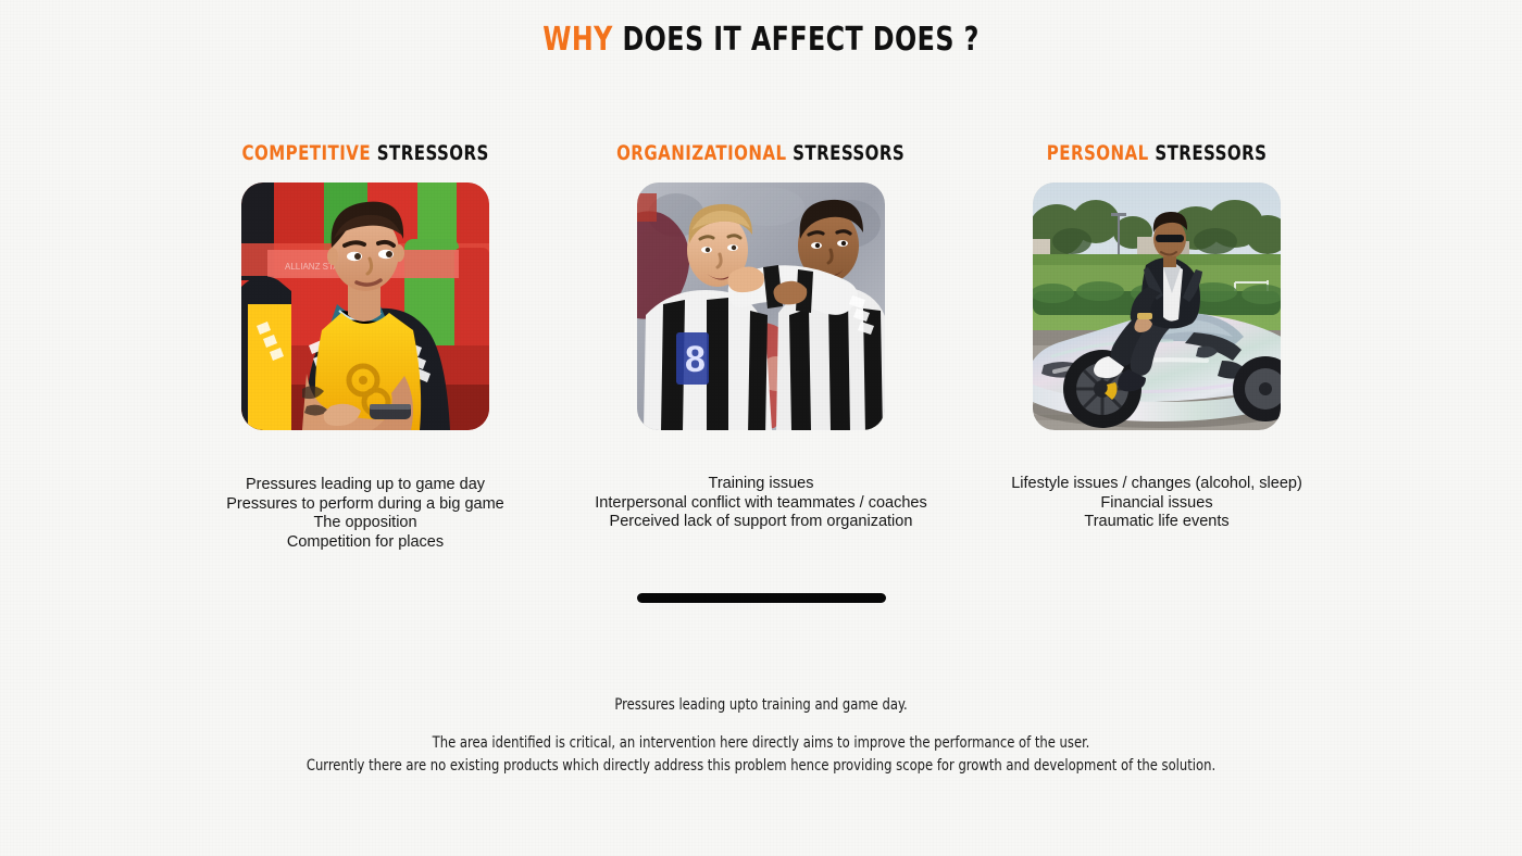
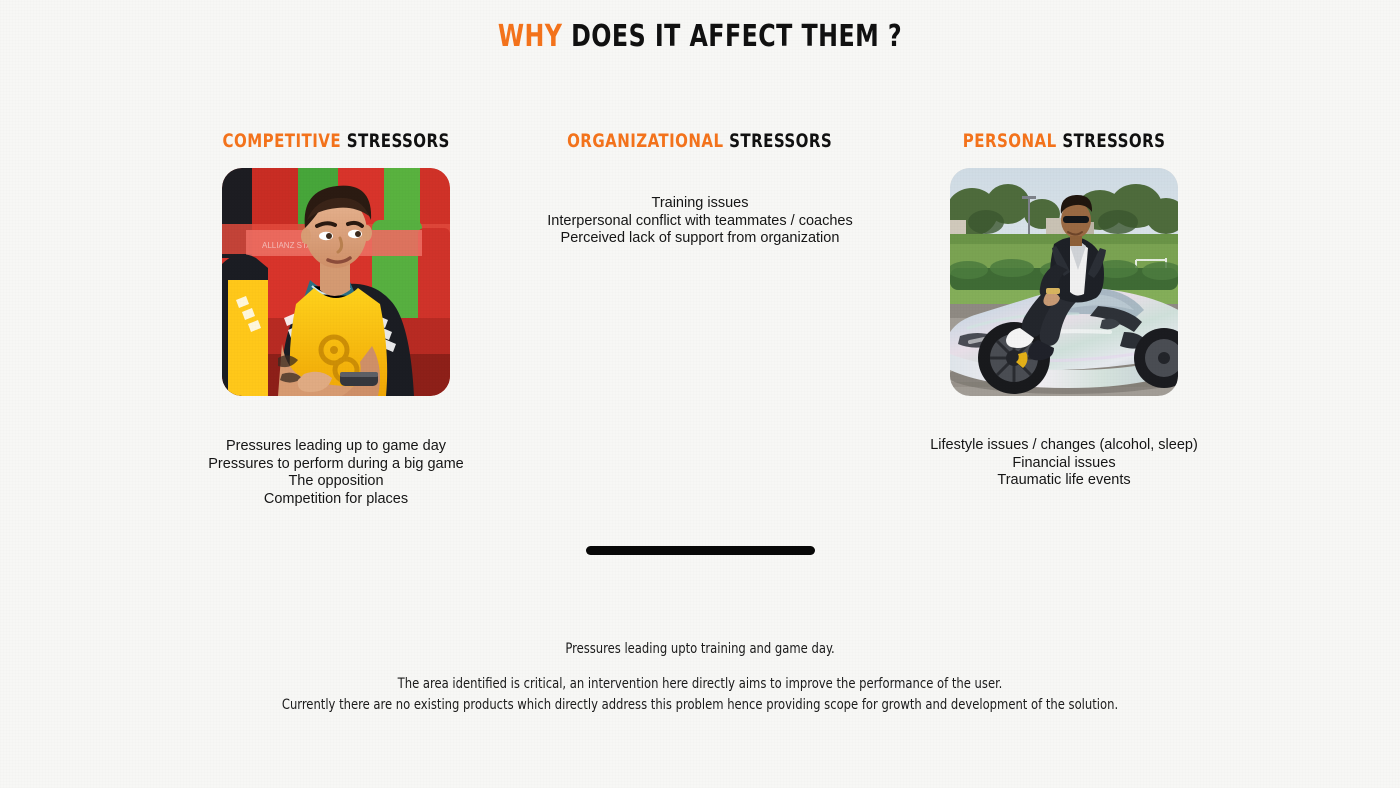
- WHY DOES IT AFFECT DOES ?
+ WHY DOES IT AFFECT THEM ?
  COMPETITIVE STRESSORS
  Pressures leading up to game day
  Pressures to perform during a big game
  The opposition
  Competition for places
  ORGANIZATIONAL STRESSORS
- 8
  Training issues
  Interpersonal conflict with teammates / coaches
  Perceived lack of support from organization
  PERSONAL STRESSORS
  Lifestyle issues / changes (alcohol, sleep)
  Financial issues
  Traumatic life events
  Pressures leading upto training and game day.
  The area identified is critical, an intervention here directly aims to improve the performance of the user.
  Currently there are no existing products which directly address this problem hence providing scope for growth and development of the solution.
